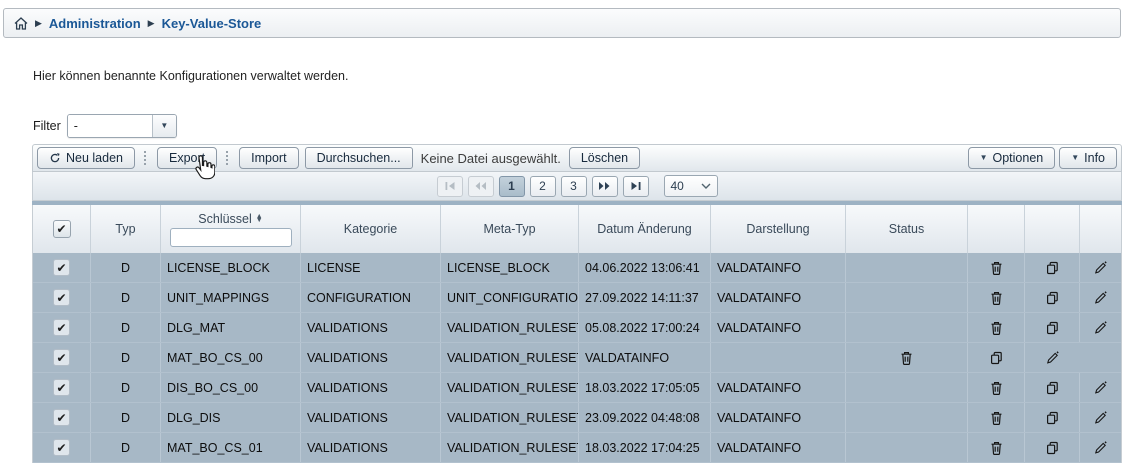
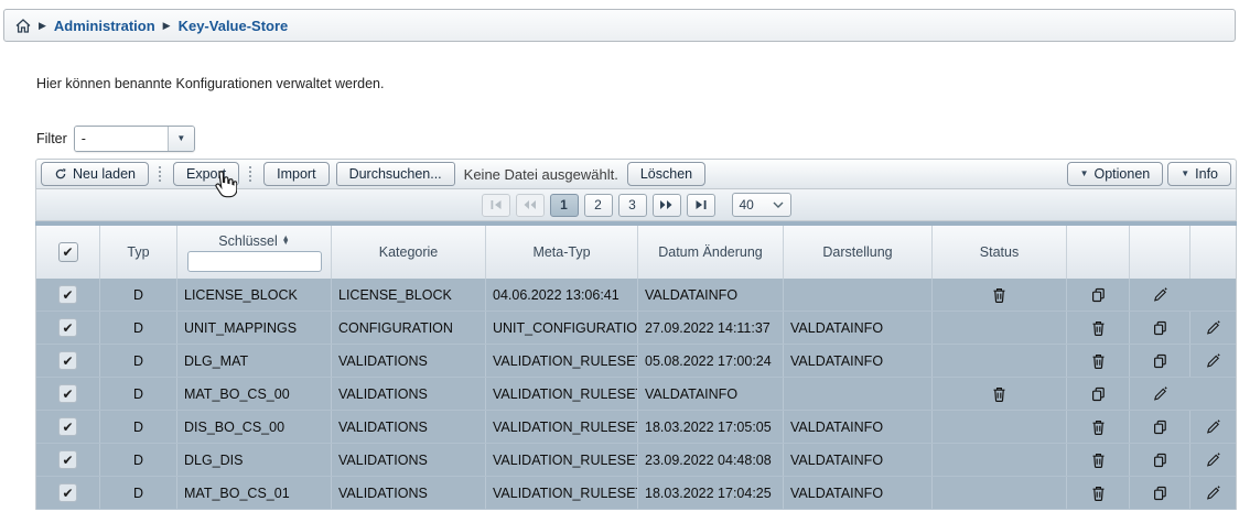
  ▶
  Administration
  ▶
  Key-Value-Store
  Hier können benannte Konfigurationen verwaltet werden.
  Filter
  -
  ▼
  Neu laden
  Expot
  Import
  Durchsuchen...
  Keine Datei ausgewählt.
  Löschen
  ▼
  Optionen
  ▼
  Info
  1
  2
  3
  40
  ✔
  Typ
  Schlüssel
  Kategorie
  Meta-Typ
  Datum Änderung
  Darstellung
  Status
  ✔
  D
  LICENSE_BLOCK
- LICENSE
  LICENSE_BLOCK
  04.06.2022 13:06:41
  VALDATAINFO
  ✔
  D
  UNIT_MAPPINGS
  CONFIGURATION
  UNIT_CONFIGURATIO
  27.09.2022 14:11:37
  VALDATAINFO
  ✔
  D
  DLG_MAT
  VALIDATIONS
  VALIDATION_RULESE
  05.08.2022 17:00:24
  VALDATAINFO
  ✔
  D
  MAT_BO_CS_00
  VALIDATIONS
  VALIDATION_RULESE
  VALDATAINFO
  ✔
  D
  DIS_BO_CS_00
  VALIDATIONS
  VALIDATION_RULESE
  18.03.2022 17:05:05
  VALDATAINFO
  ✔
  D
  DLG_DIS
  VALIDATIONS
  VALIDATION_RULESE
  23.09.2022 04:48:08
  VALDATAINFO
  ✔
  D
  MAT_BO_CS_01
  VALIDATIONS
  VALIDATION_RULESE
  18.03.2022 17:04:25
  VALDATAINFO
